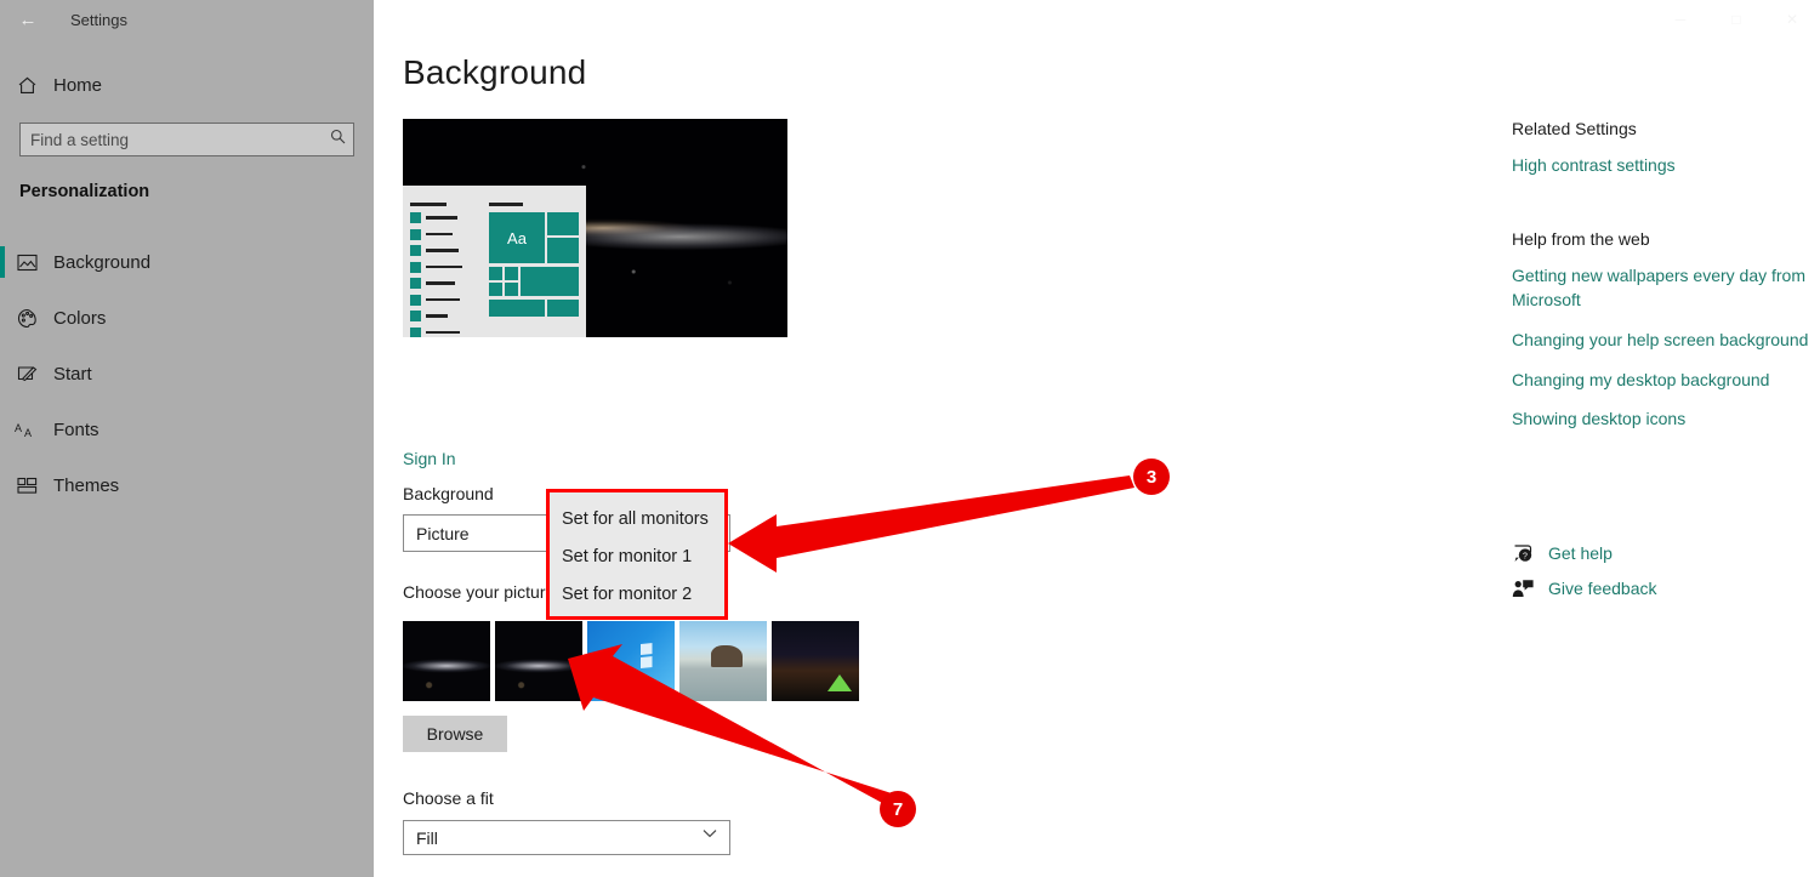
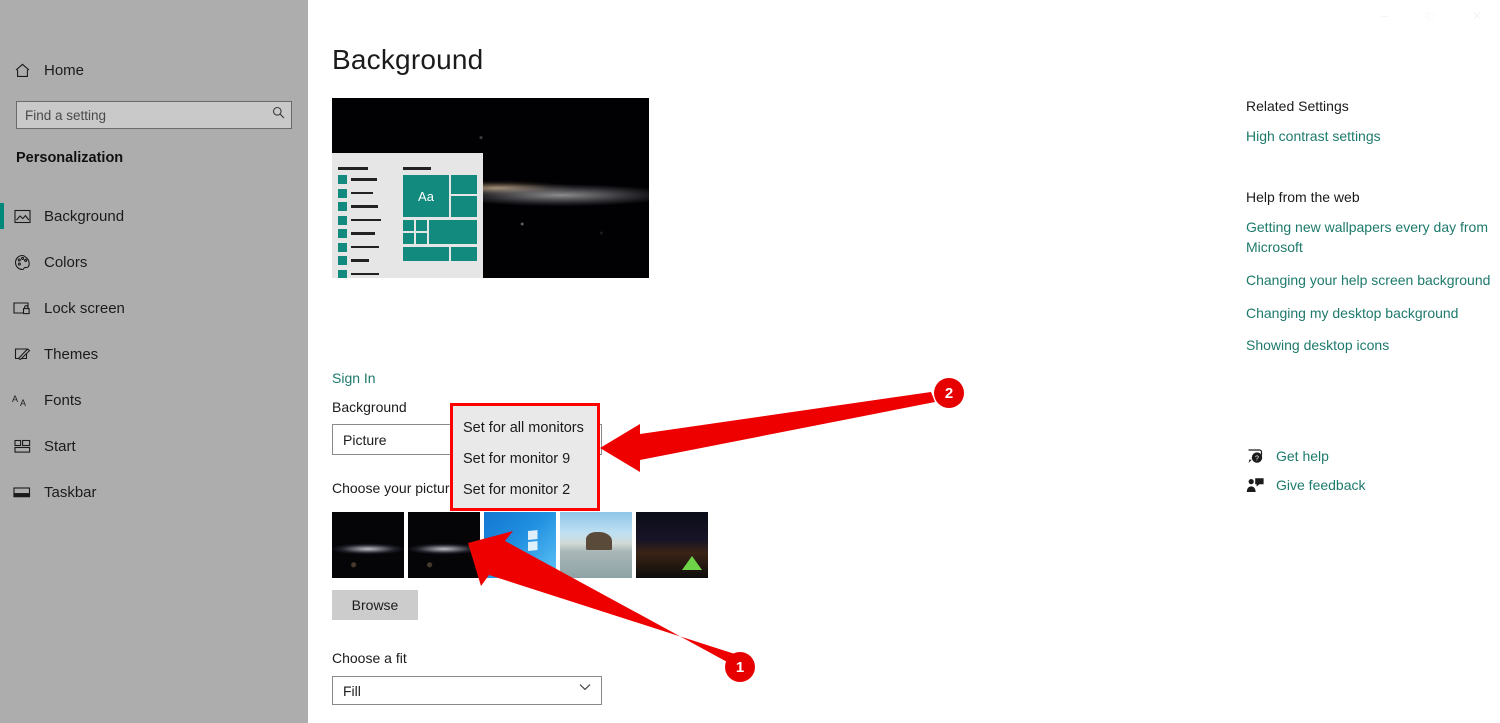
- ←
- Settings
  Home
  Find a setting
  Personalization
  Background
  Colors
+ Lock screen
- Start
+ Themes
  A
  A
  Fonts
- Themes
+ Start
+ Taskbar
  Background
  Aa
  Sign In
  Background
  Picture
  Choose your pictur
  Browse
  Choose a fit
  Fill
  Related Settings
  High contrast settings
  Help from the web
  Getting new wallpapers every day from Microsoft
  Changing your help screen background
  Changing my desktop background
  Showing desktop icons
  Get help
  Give feedback
  Set for all monitors
- Set for monitor 1
+ Set for monitor 9
  Set for monitor 2
- 7
+ 1
- 3
+ 2
